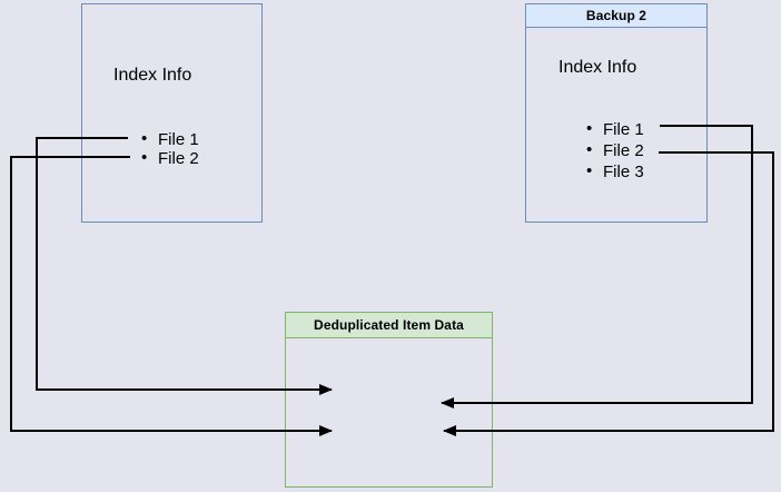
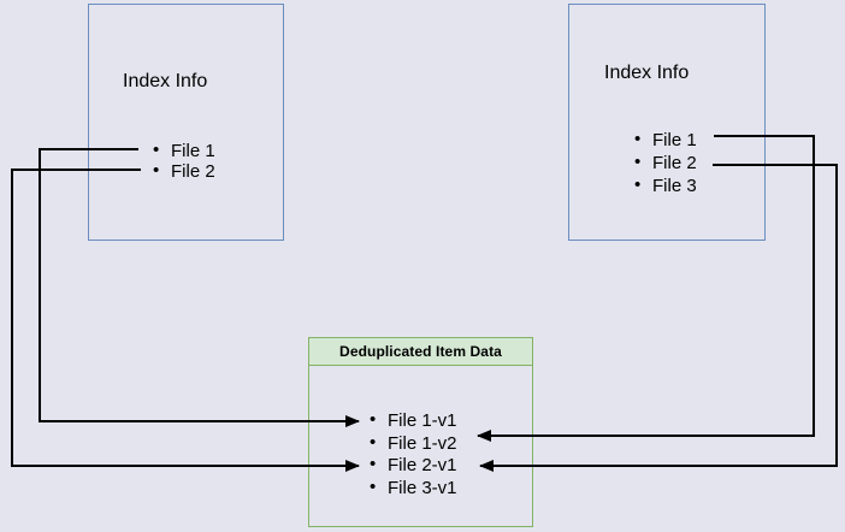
  Index Info
  File 1
  File 2
- Backup 2
  Index Info
  File 1
  File 2
  File 3
  Deduplicated Item Data
+ File 1-v1
+ File 1-v2
+ File 2-v1
+ File 3-v1
